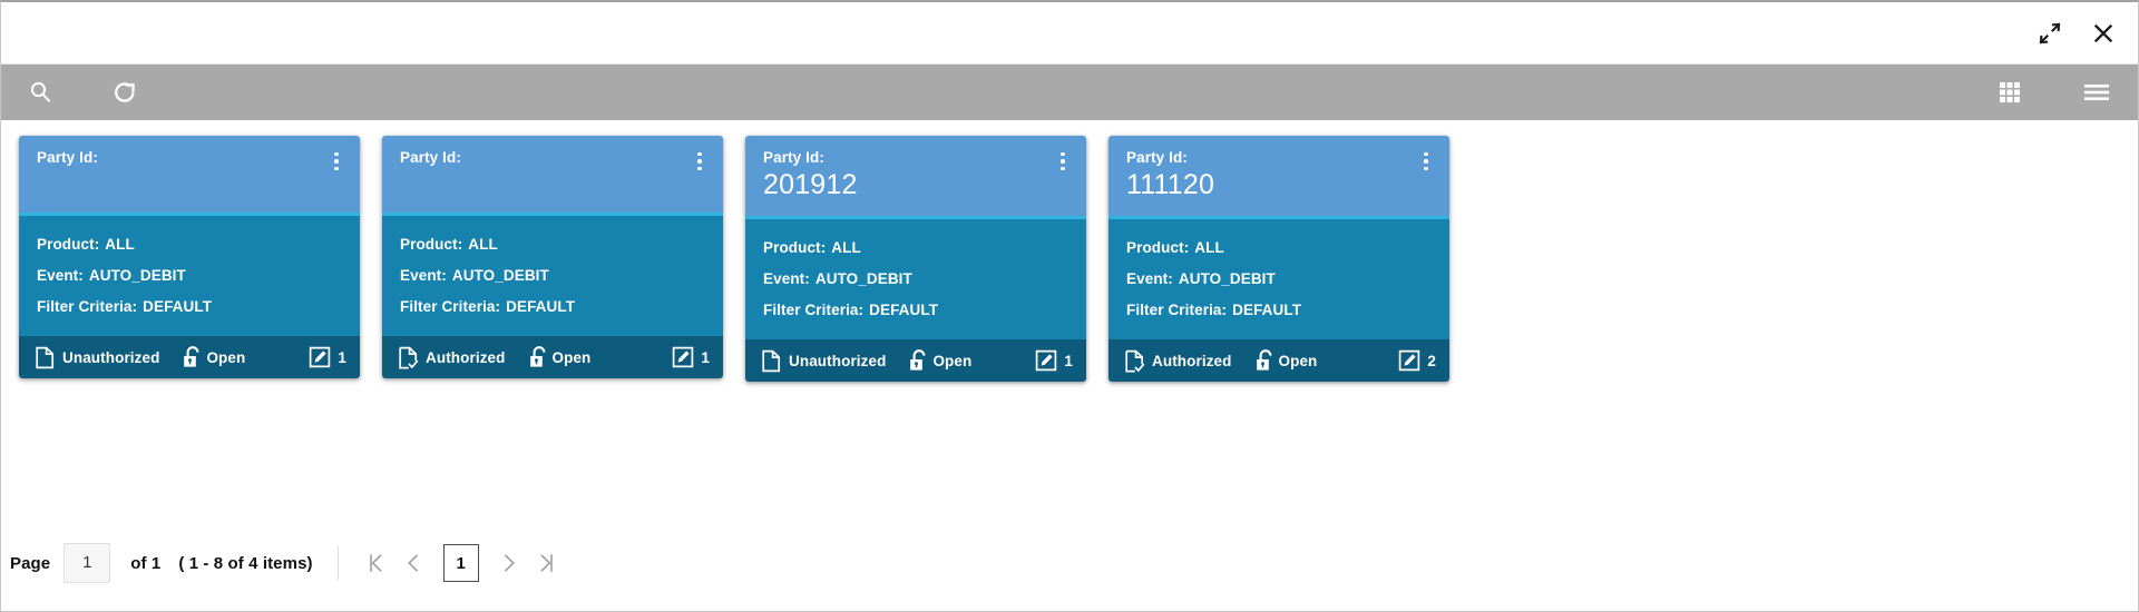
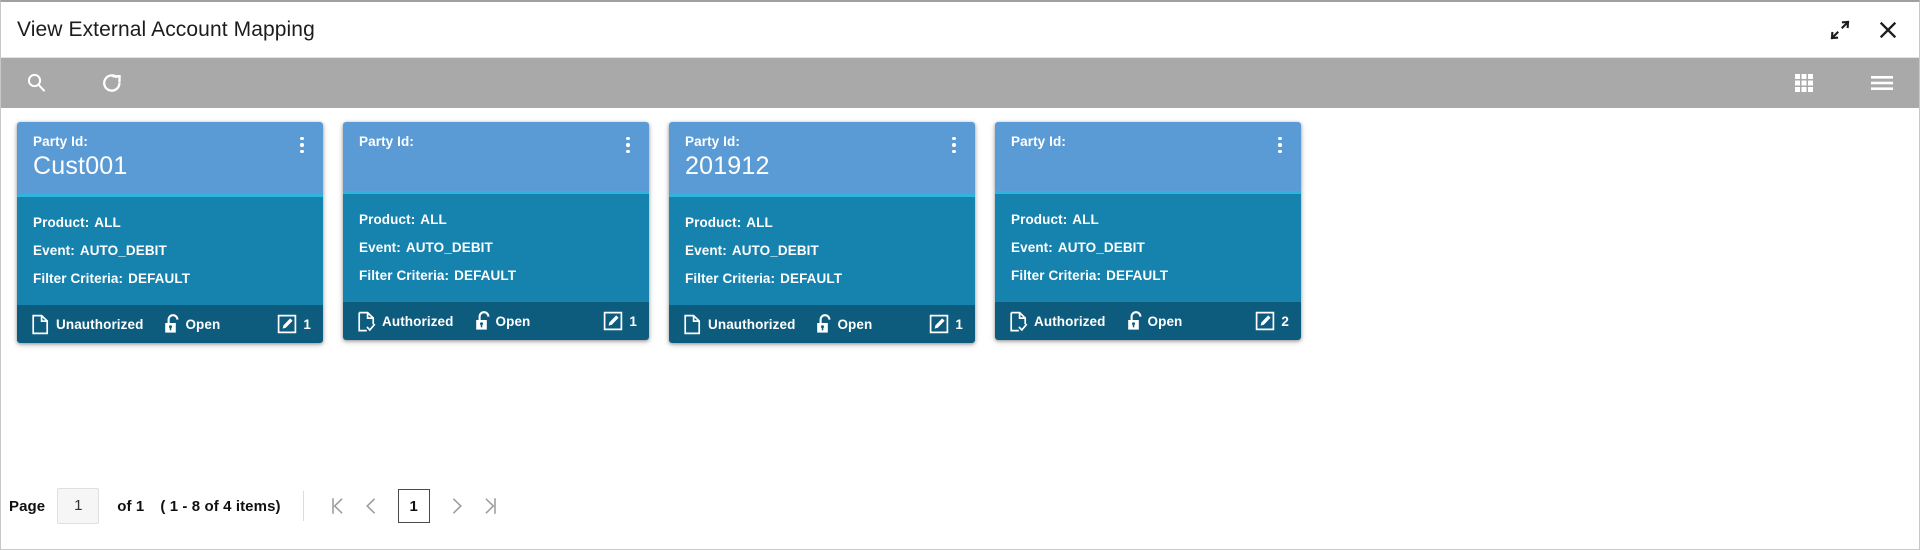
+ View External Account Mapping
  Party Id:
+ Cust001
  Product: ALL
  Event: AUTO_DEBIT
  Filter Criteria: DEFAULT
  Unauthorized
  Open
  1
  Party Id:
  Product: ALL
  Event: AUTO_DEBIT
  Filter Criteria: DEFAULT
  Authorized
  Open
  1
  Party Id:
  201912
  Product: ALL
  Event: AUTO_DEBIT
  Filter Criteria: DEFAULT
  Unauthorized
  Open
  1
  Party Id:
- 111120
  Product: ALL
  Event: AUTO_DEBIT
  Filter Criteria: DEFAULT
  Authorized
  Open
  2
  Page
  1
  of 1
  ( 1 - 8 of 4 items)
  1
